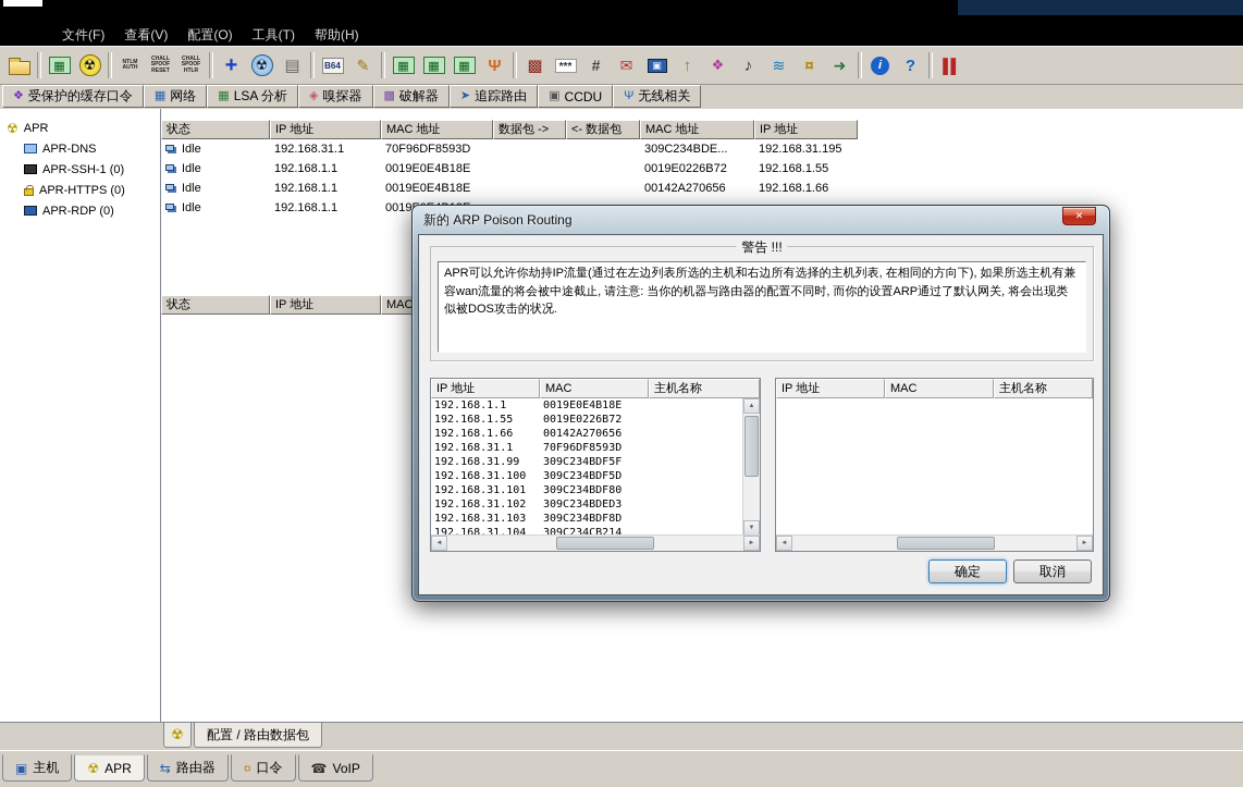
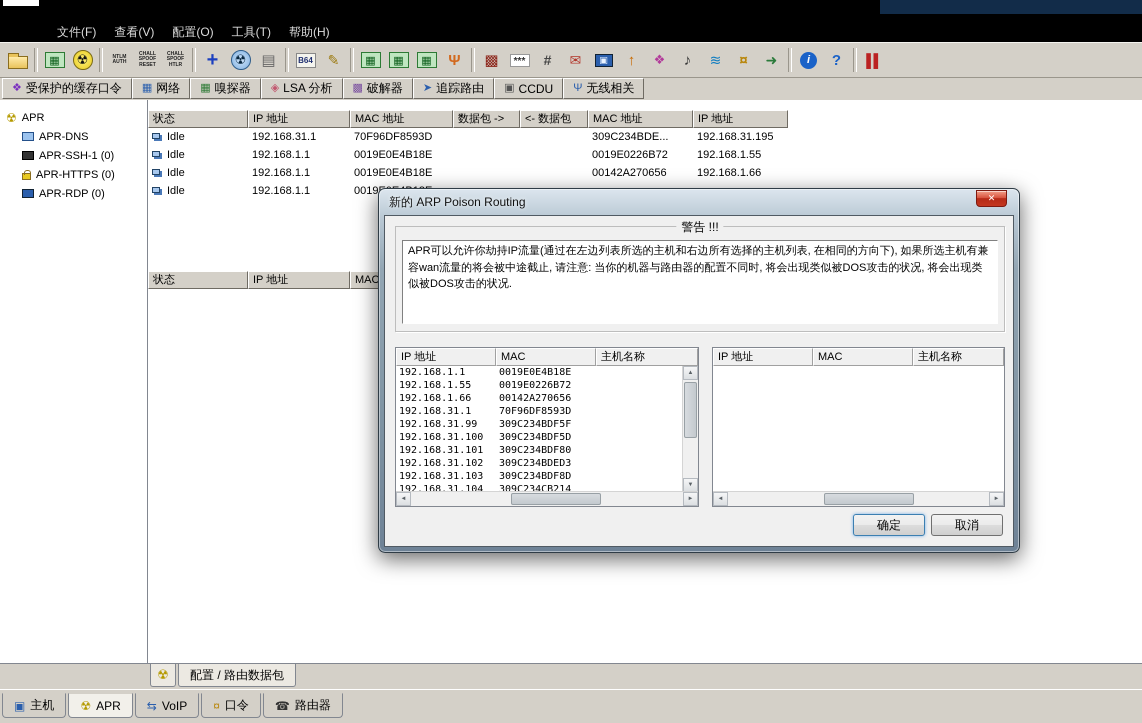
  文件(F)
  查看(V)
  配置(O)
  工具(T)
  帮助(H)
  ▦
  ☢
  +
  ☢
  ▤
  B64
  ✎
  ▦
  ▦
  ▦
  Ψ
  ▩
  ***
  #
  ✉
  ▣
  ↑
  ❖
  ♪
  ≋
  ¤
  ➜
  i
  ?
  ▌▌
  ❖
  受保护的缓存口令
  ▦
  网络
  ▦
- LSA 分析
+ 嗅探器
  ◈
- 嗅探器
+ LSA 分析
  ▩
  破解器
  ➤
  追踪路由
  ▣
  CCDU
  Ψ
  无线相关
  ☢
  APR
  APR-DNS
  APR-SSH-1 (0)
  APR-HTTPS (0)
  APR-RDP (0)
  状态
  IP 地址
  MAC 地址
  数据包 ->
  <- 数据包
  MAC 地址
  IP 地址
  Idle
  192.168.31.1
  70F96DF8593D
  309C234BDE...
  192.168.31.195
  Idle
  192.168.1.1
  0019E0E4B18E
  0019E0226B72
  192.168.1.55
  Idle
  192.168.1.1
  0019E0E4B18E
  00142A270656
  192.168.1.66
  Idle
  192.168.1.1
  状态
  IP 地址
  ☢
  配置 / 路由数据包
  ▣
  主机
  ☢
  APR
  ⇆
- 路由器
+ VoIP
  ¤
  口令
  ☎
- VoIP
+ 路由器
  新的 ARP Poison Routing
  ✕
  警告 !!!
- APR可以允许你劫持IP流量(通过在左边列表所选的主机和右边所有选择的主机列表, 在相同的方向下), 如果所选主机有兼容wan流量的将会被中途截止, 请注意: 当你的机器与路由器的配置不同时, 而你的设置ARP通过了默认网关, 将会出现类似被DOS攻击的状况.
+ APR可以允许你劫持IP流量(通过在左边列表所选的主机和右边所有选择的主机列表, 在相同的方向下), 如果所选主机有兼容wan流量的将会被中途截止, 请注意: 当你的机器与路由器的配置不同时, 将会出现类似被DOS攻击的状况, 将会出现类似被DOS攻击的状况.
  IP 地址
  MAC
  主机名称
  192.168.1.1
  0019E0E4B18E
  192.168.1.55
  0019E0226B72
  192.168.1.66
  00142A270656
  192.168.31.1
  70F96DF8593D
  192.168.31.99
  309C234BDF5F
  192.168.31.100
  309C234BDF5D
  192.168.31.101
  309C234BDF80
  192.168.31.102
  309C234BDED3
  192.168.31.103
  309C234BDF8D
  192.168.31.104
  309C234CB214
  IP 地址
  MAC
  主机名称
  确定
  取消
